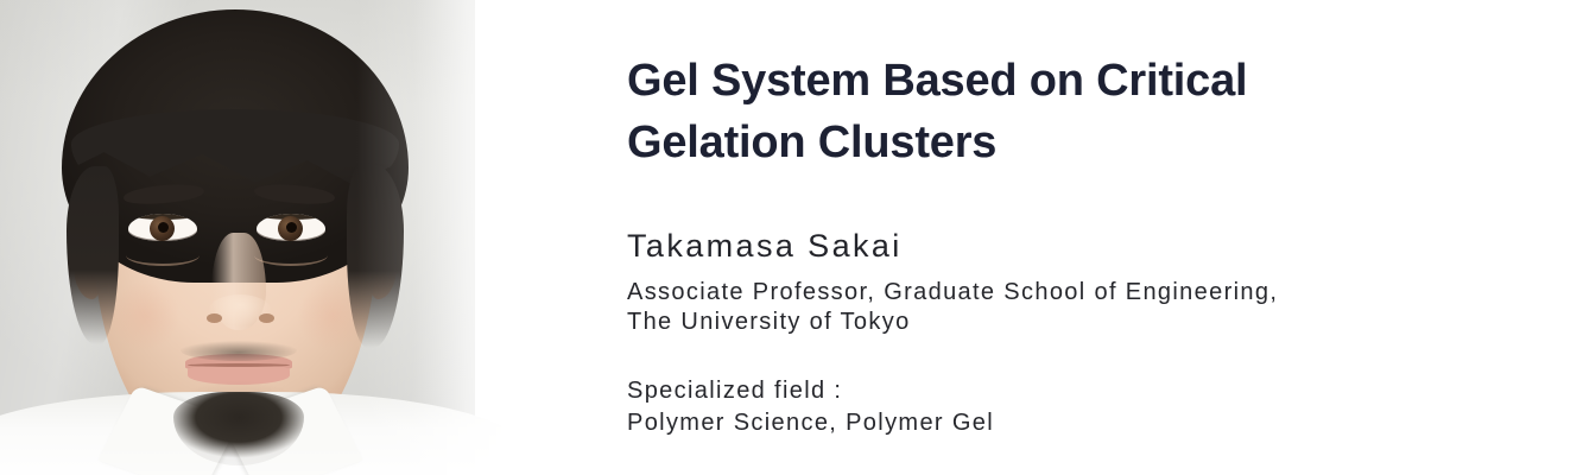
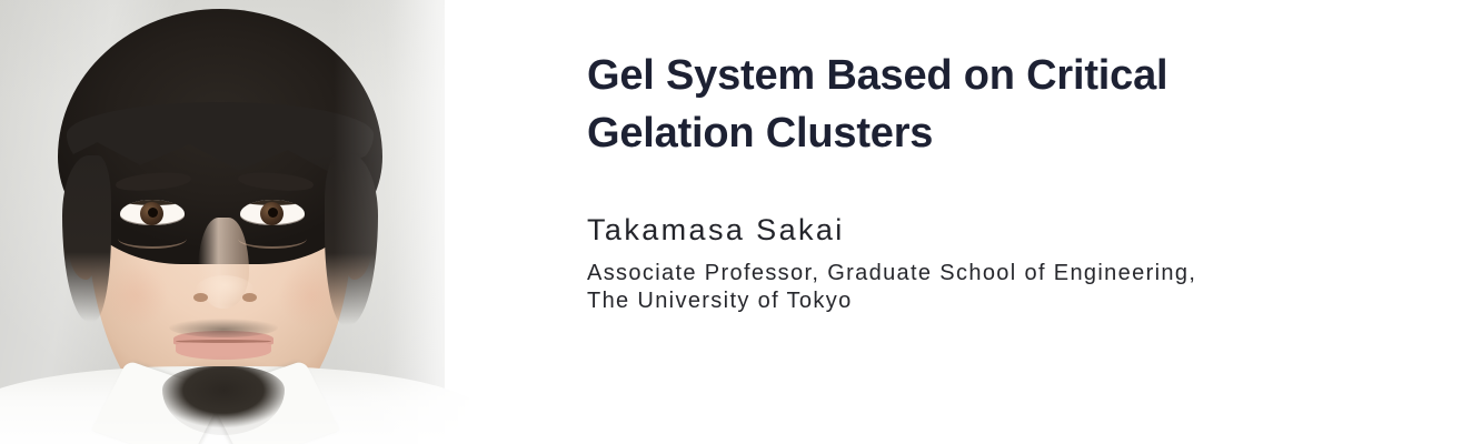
  Gel System Based on Critical
  Gelation Clusters
  Takamasa Sakai
  Associate Professor, Graduate School of Engineering,
  The University of Tokyo
- Specialized field :
- Polymer Science, Polymer Gel
